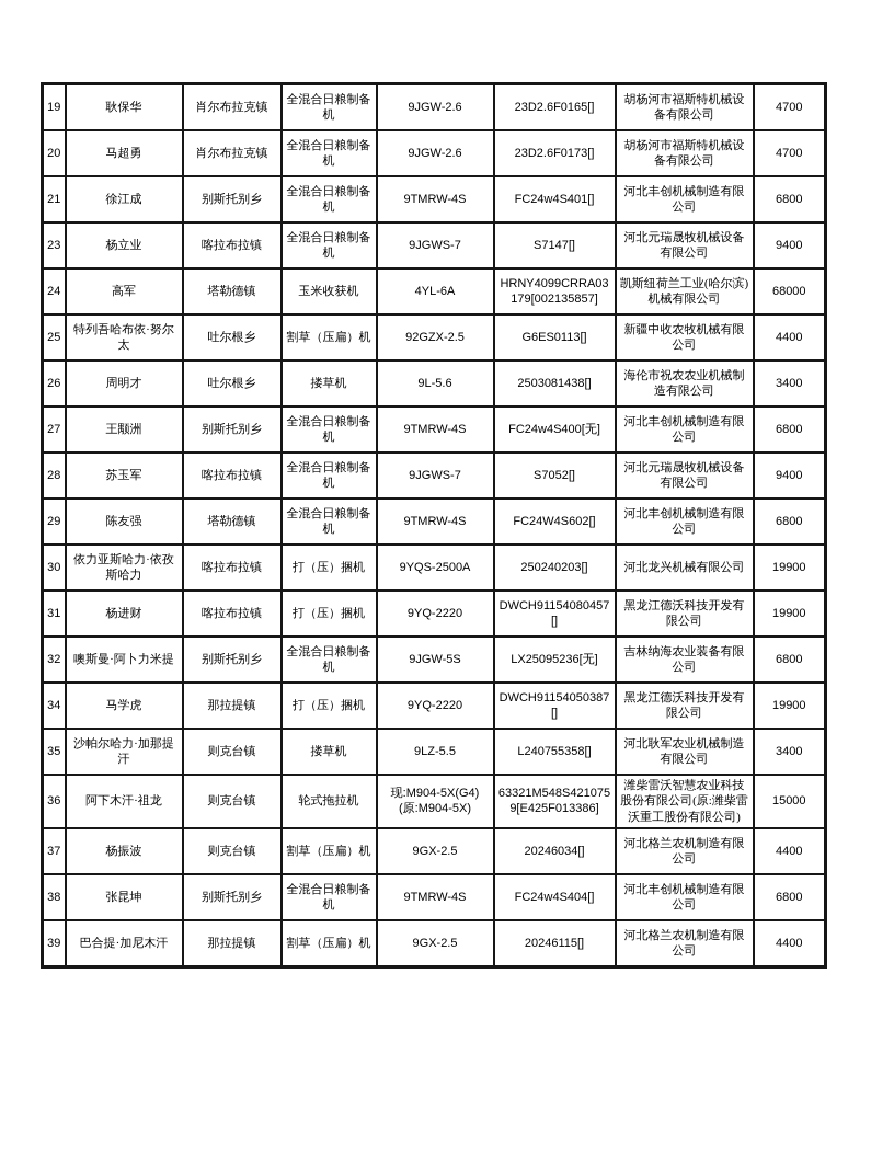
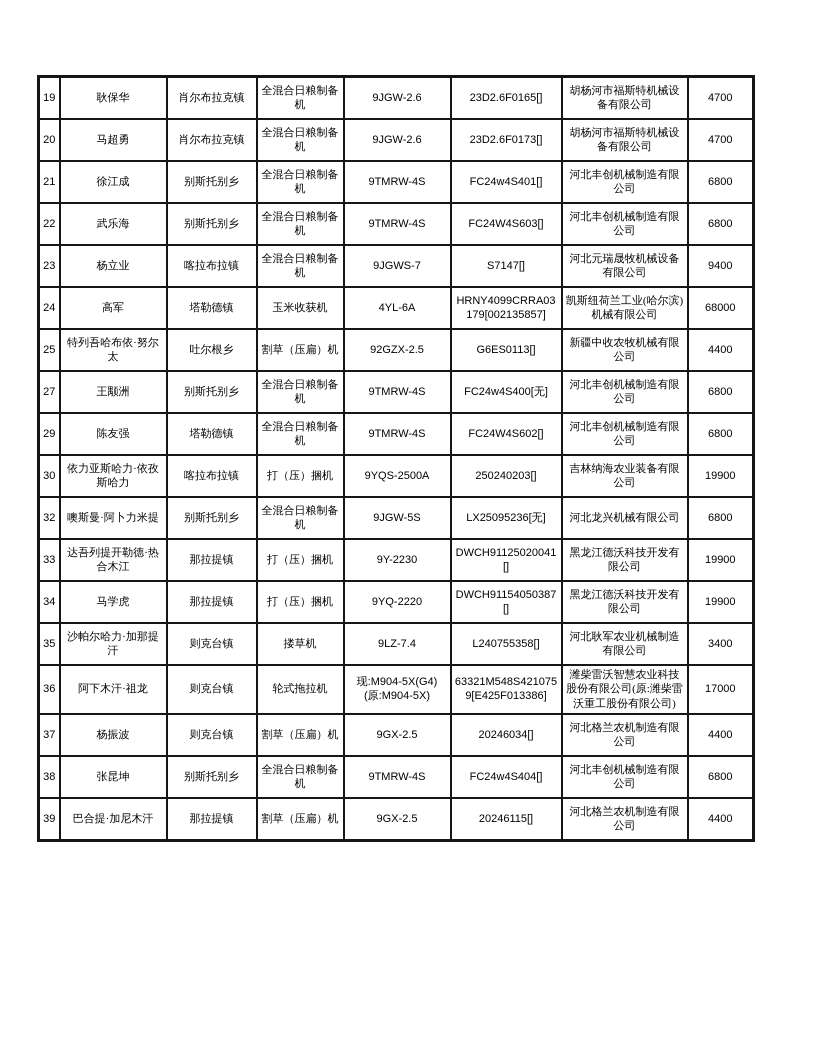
  19	耿保华	肖尔布拉克镇	全混合日粮制备机	9JGW-2.6	23D2.6F0165[]	胡杨河市福斯特机械设备有限公司	4700
  20	马超勇	肖尔布拉克镇	全混合日粮制备机	9JGW-2.6	23D2.6F0173[]	胡杨河市福斯特机械设备有限公司	4700
  21	徐江成	别斯托别乡	全混合日粮制备机	9TMRW-4S	FC24w4S401[]	河北丰创机械制造有限公司	6800
+ 22	武乐海	别斯托别乡	全混合日粮制备机	9TMRW-4S	FC24W4S603[]	河北丰创机械制造有限公司	6800
  23	杨立业	喀拉布拉镇	全混合日粮制备机	9JGWS-7	S7147[]	河北元瑞晟牧机械设备有限公司	9400
  24	高军	塔勒德镇	玉米收获机	4YL-6A	HRNY4099CRRA03179[002135857]	凯斯纽荷兰工业(哈尔滨)机械有限公司	68000
  25	特列吾哈布依·努尔太	吐尔根乡	割草（压扁）机	92GZX-2.5	G6ES0113[]	新疆中收农牧机械有限公司	4400
- 26	周明才	吐尔根乡	搂草机	9L-5.6	2503081438[]	海伦市祝农农业机械制造有限公司	3400
  27	王颙洲	别斯托别乡	全混合日粮制备机	9TMRW-4S	FC24w4S400[无]	河北丰创机械制造有限公司	6800
- 28	苏玉军	喀拉布拉镇	全混合日粮制备机	9JGWS-7	S7052[]	河北元瑞晟牧机械设备有限公司	9400
  29	陈友强	塔勒德镇	全混合日粮制备机	9TMRW-4S	FC24W4S602[]	河北丰创机械制造有限公司	6800
- 30	依力亚斯哈力·依孜斯哈力	喀拉布拉镇	打（压）捆机	9YQS-2500A	250240203[]	河北龙兴机械有限公司	19900
+ 30	依力亚斯哈力·依孜斯哈力	喀拉布拉镇	打（压）捆机	9YQS-2500A	250240203[]	吉林纳海农业装备有限公司	19900
- 31	杨进财	喀拉布拉镇	打（压）捆机	9YQ-2220	DWCH91154080457[]	黑龙江德沃科技开发有限公司	19900
- 32	噢斯曼·阿卜力米提	别斯托别乡	全混合日粮制备机	9JGW-5S	LX25095236[无]	吉林纳海农业装备有限公司	6800
+ 32	噢斯曼·阿卜力米提	别斯托别乡	全混合日粮制备机	9JGW-5S	LX25095236[无]	河北龙兴机械有限公司	6800
+ 33	达吾列提开勒德·热合木江	那拉提镇	打（压）捆机	9Y-2230	DWCH91125020041[]	黑龙江德沃科技开发有限公司	19900
  34	马学虎	那拉提镇	打（压）捆机	9YQ-2220	DWCH91154050387[]	黑龙江德沃科技开发有限公司	19900
- 35	沙帕尔哈力·加那提汗	则克台镇	搂草机	9LZ-5.5	L240755358[]	河北耿军农业机械制造有限公司	3400
+ 35	沙帕尔哈力·加那提汗	则克台镇	搂草机	9LZ-7.4	L240755358[]	河北耿军农业机械制造有限公司	3400
- 36	阿下木汗·祖龙	则克台镇	轮式拖拉机	现:M904-5X(G4) (原:M904-5X)	63321M548S4210759[E425F013386]	潍柴雷沃智慧农业科技股份有限公司(原:潍柴雷沃重工股份有限公司)	15000
+ 36	阿下木汗·祖龙	则克台镇	轮式拖拉机	现:M904-5X(G4) (原:M904-5X)	63321M548S4210759[E425F013386]	潍柴雷沃智慧农业科技股份有限公司(原:潍柴雷沃重工股份有限公司)	17000
  37	杨振波	则克台镇	割草（压扁）机	9GX-2.5	20246034[]	河北格兰农机制造有限公司	4400
  38	张昆坤	别斯托别乡	全混合日粮制备机	9TMRW-4S	FC24w4S404[]	河北丰创机械制造有限公司	6800
  39	巴合提·加尼木汗	那拉提镇	割草（压扁）机	9GX-2.5	20246115[]	河北格兰农机制造有限公司	4400
